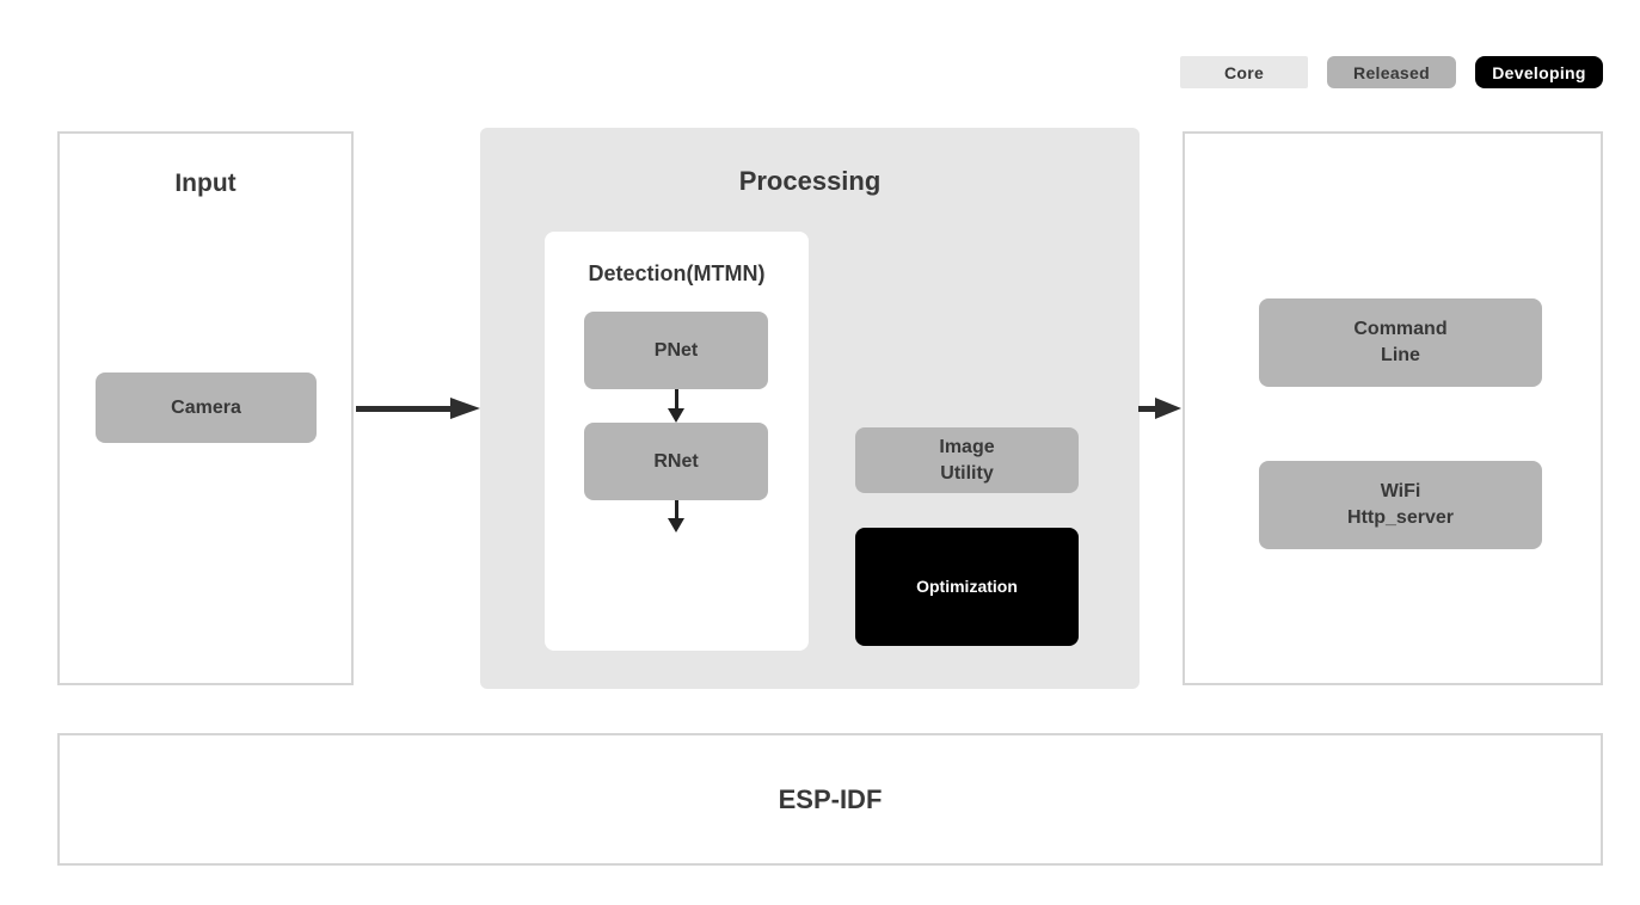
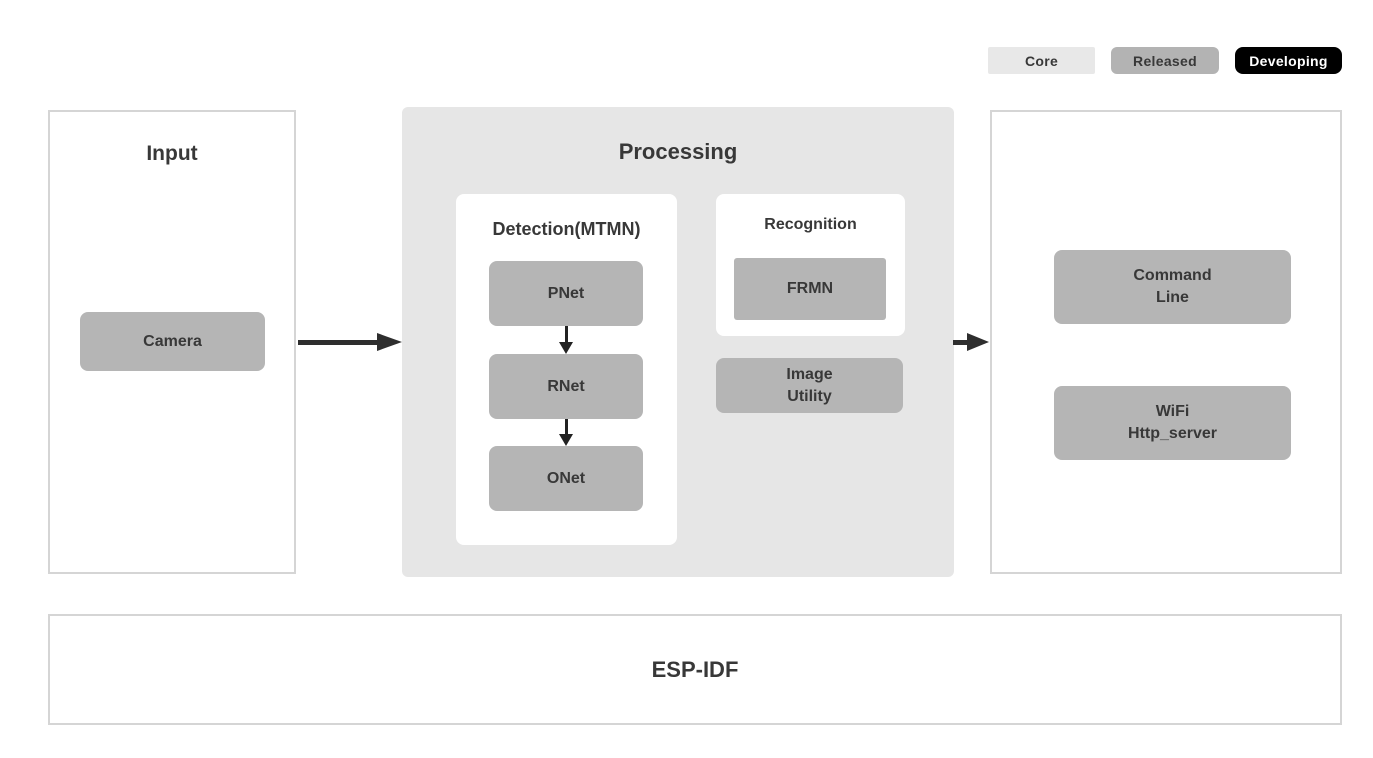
  Core
  Released
  Developing
  Input
  Camera
  Processing
  Detection(MTMN)
  PNet
  RNet
+ ONet
+ Recognition
+ FRMN
  Image
  Utility
- Optimization
  Command
  Line
  WiFi
  Http_server
  ESP-IDF
